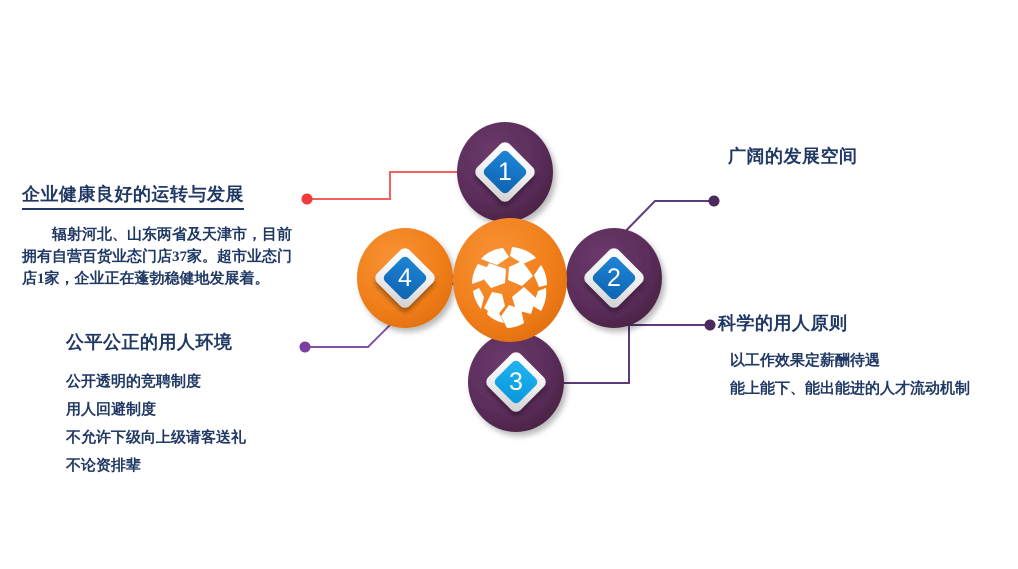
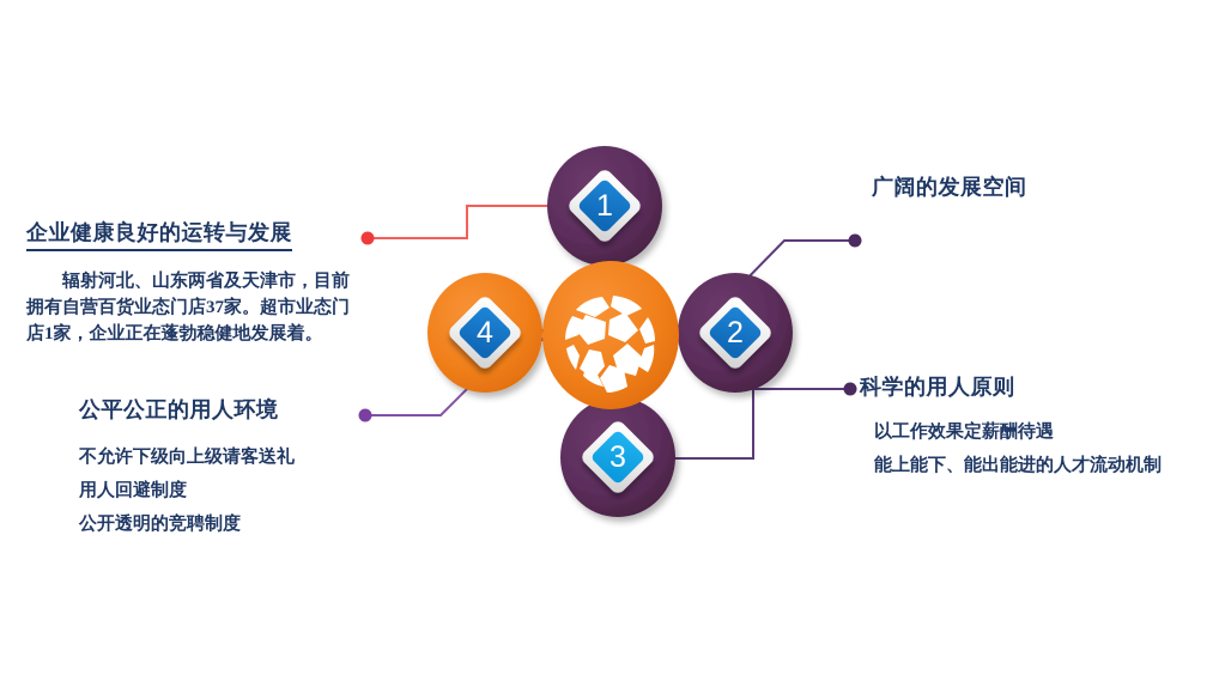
  1
  2
  3
  4
  企业健康良好的运转与发展
  辐射河北、山东两省及天津市，目前拥有自营百货业态门店37家。超市业态门店1家，企业正在蓬勃稳健地发展着。
  公平公正的用人环境
- 公开透明的竞聘制度
+ 不允许下级向上级请客送礼
  用人回避制度
- 不允许下级向上级请客送礼
+ 公开透明的竞聘制度
- 不论资排辈
  广阔的发展空间
  科学的用人原则
  以工作效果定薪酬待遇
  能上能下、能出能进的人才流动机制
